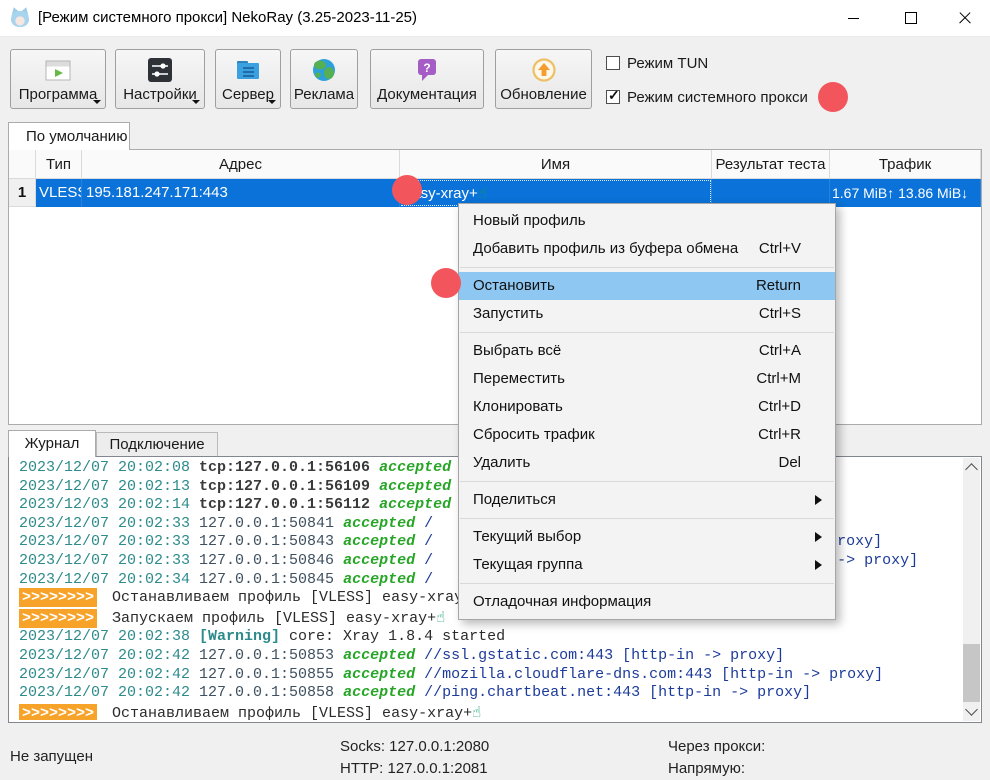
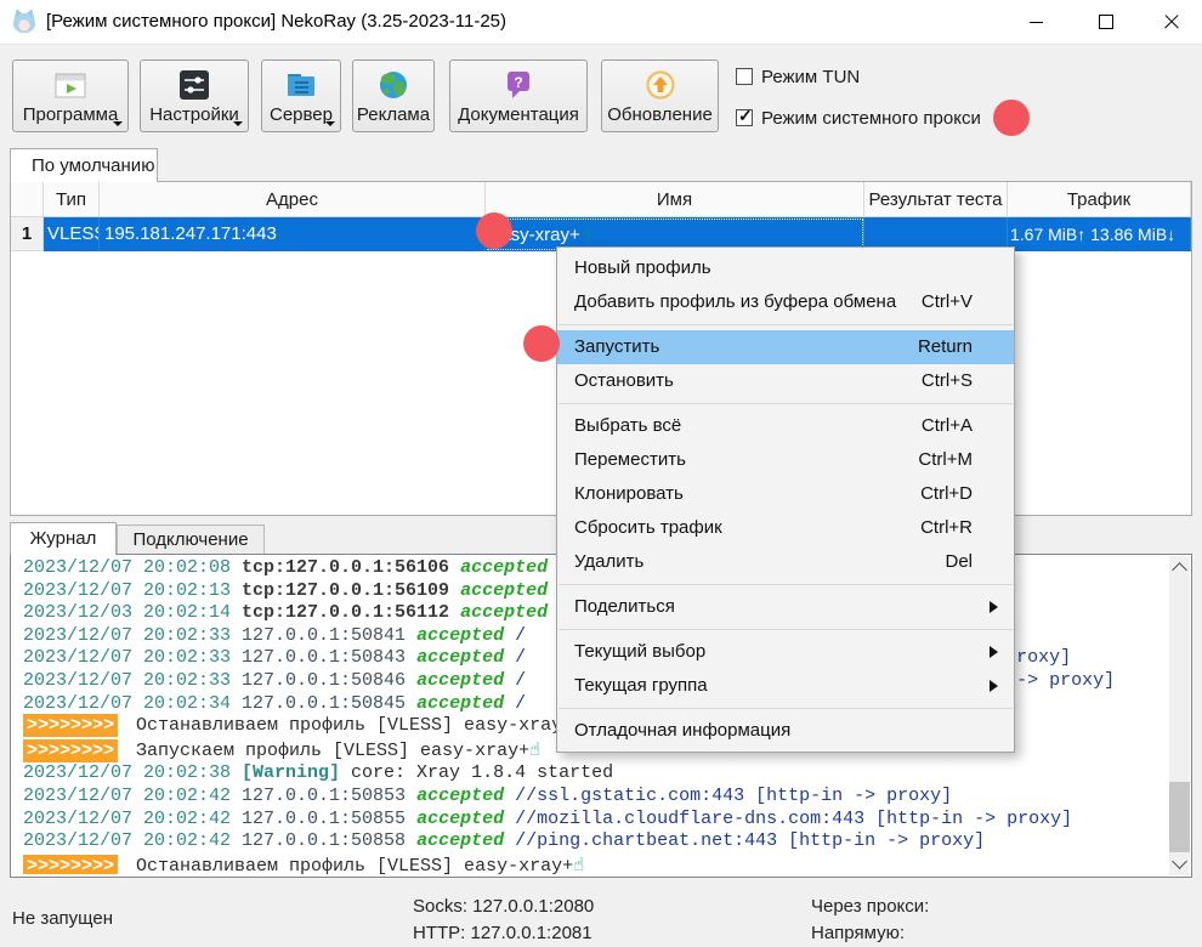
  [Режим системного прокси] NekoRay (3.25-2023-11-25)
  Программа
  Настройки
  Сервер
  Реклама
  ?
  Документация
  Обновление
  Режим TUN
  ✓
  Режим системного прокси
  По умолчанию
  Тип
  Адрес
  Имя
  Результат теста
  Трафик
  1
  VLES
  195.181.247.171:443
  sy-xray+☝
  1.67 MiB↑ 13.86 MiB↓
  Новый профиль
  Добавить профиль из буфера обмена
  Ctrl+V
- Остановить
+ Запустить
  Return
- Запустить
+ Остановить
  Ctrl+S
  Выбрать всё
  Ctrl+A
  Переместить
  Ctrl+M
  Клонировать
  Ctrl+D
  Сбросить трафик
  Ctrl+R
  Удалить
  Del
  Поделиться
  Текущий выбор
  Текущая группа
  Отладочная информация
  Журнал
  Подключение
  2023/12/07 20:02:08 tcp:127.0.0.1:56106 accepted
  2023/12/07 20:02:13 tcp:127.0.0.1:56109 accepted
  2023/12/03 20:02:14 tcp:127.0.0.1:56112 accepted
  2023/12/07 20:02:33 127.0.0.1:50841 accepted /
  2023/12/07 20:02:33 127.0.0.1:50843 accepted / roxy]
  2023/12/07 20:02:33 127.0.0.1:50846 accepted / -> proxy]
  2023/12/07 20:02:34 127.0.0.1:50845 accepted /
  >>>>>>>> Останавливаем профиль [VLESS] easy-xra
  >>>>>>>> Запускаем профиль [VLESS] easy-xray+☝
  2023/12/07 20:02:38 [Warning] core: Xray 1.8.4 started
  2023/12/07 20:02:42 127.0.0.1:50853 accepted //ssl.gstatic.com:443 [http-in -> proxy]
  2023/12/07 20:02:42 127.0.0.1:50855 accepted //mozilla.cloudflare-dns.com:443 [http-in -> proxy]
  2023/12/07 20:02:42 127.0.0.1:50858 accepted //ping.chartbeat.net:443 [http-in -> proxy]
  >>>>>>>> Останавливаем профиль [VLESS] easy-xray+☝
  Не запущен
  Socks: 127.0.0.1:2080
  HTTP: 127.0.0.1:2081
  Через прокси:
  Напрямую:
